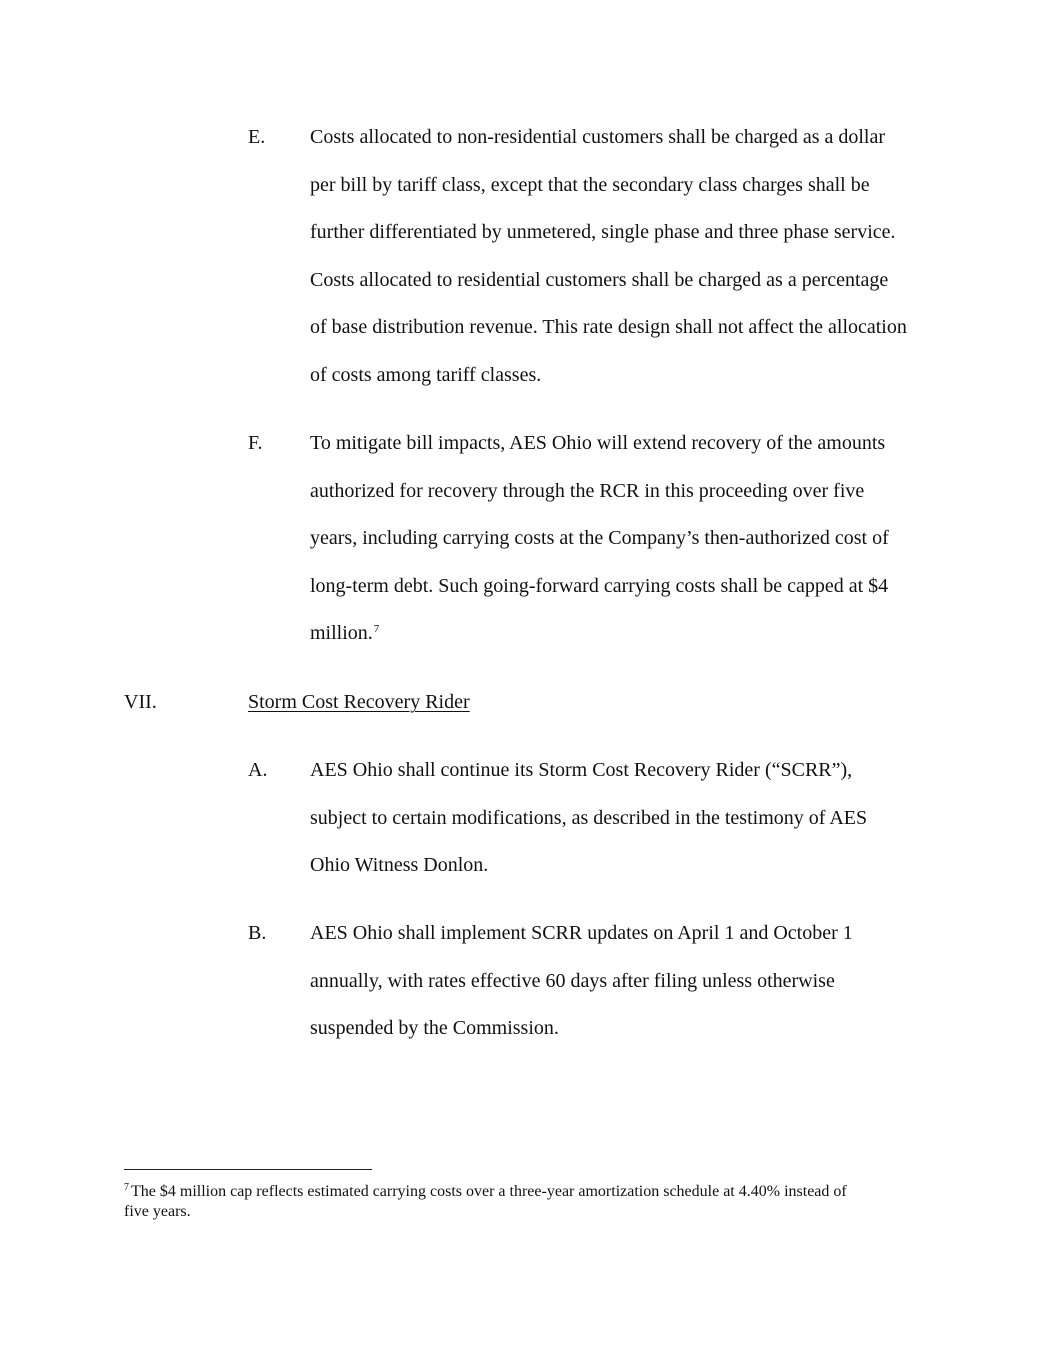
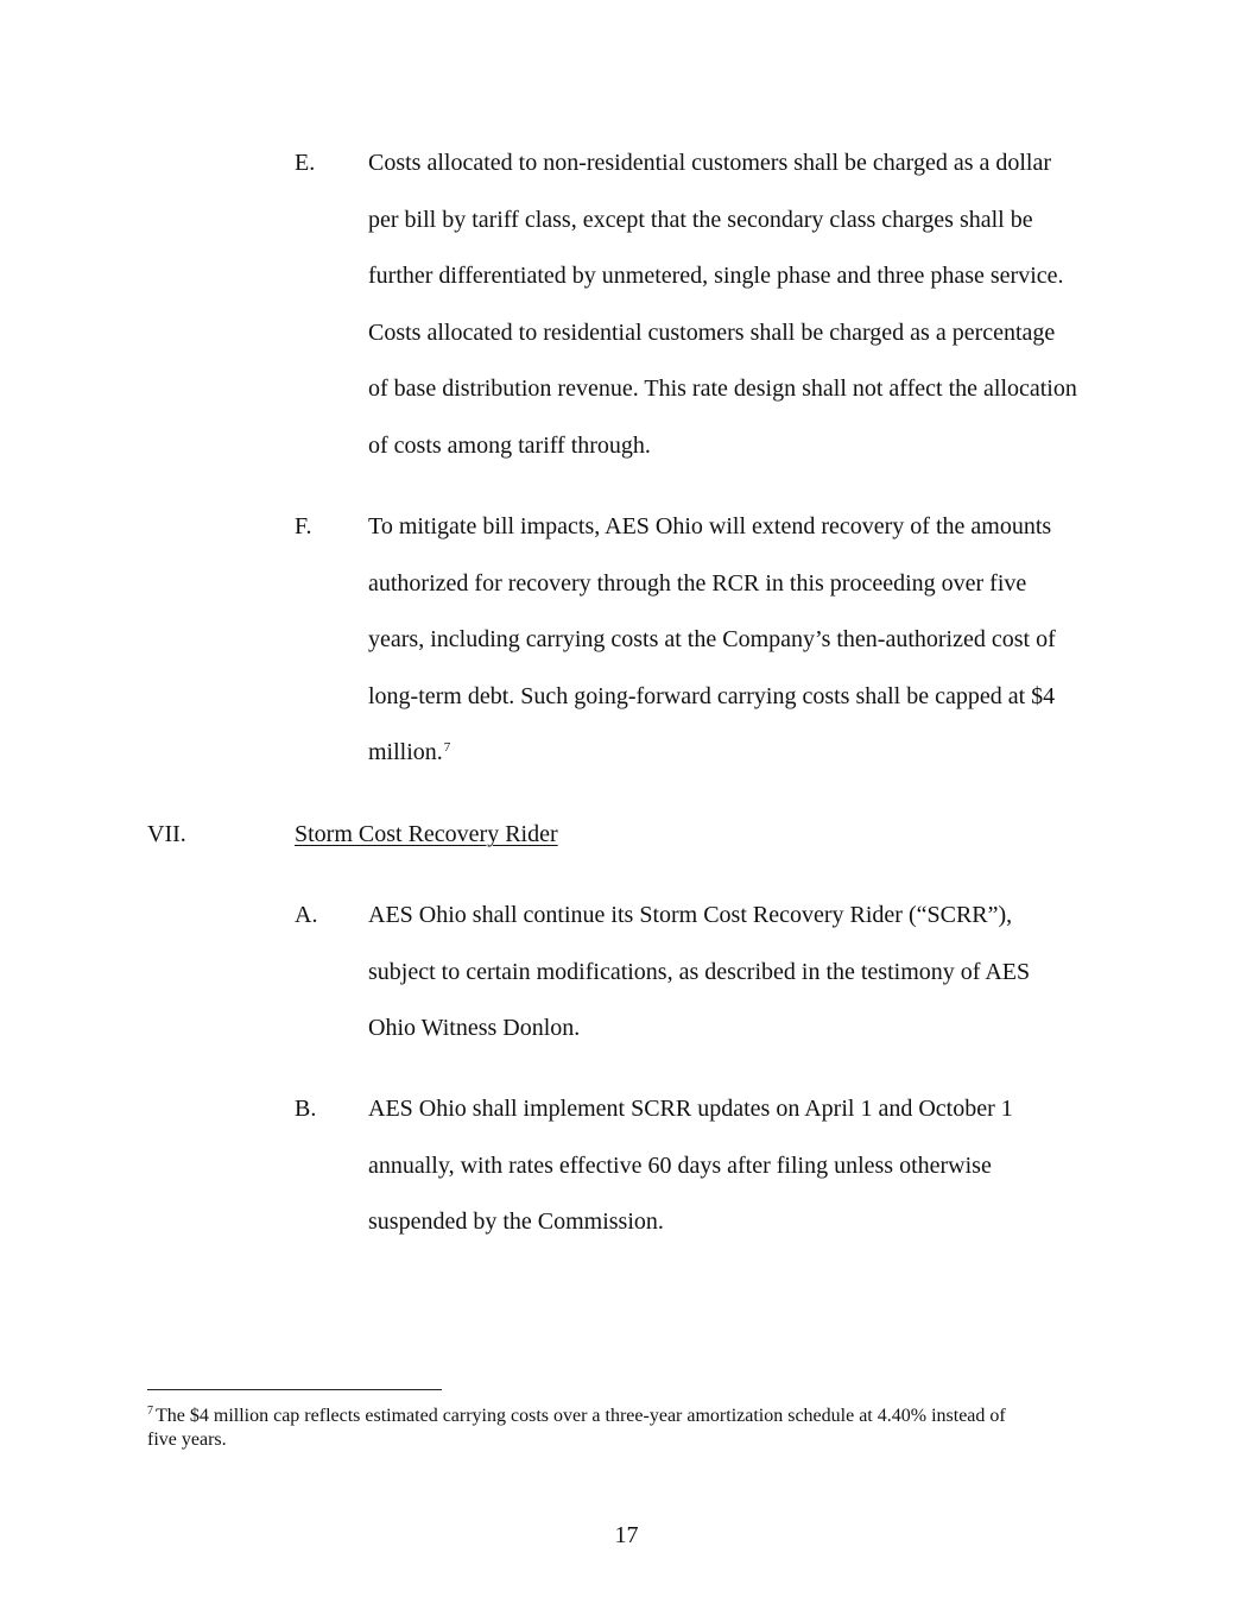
  E.
  Costs allocated to non-residential customers shall be charged as a dollar
  per bill by tariff class, except that the secondary class charges shall be
  further differentiated by unmetered, single phase and three phase service.
  Costs allocated to residential customers shall be charged as a percentage
  of base distribution revenue. This rate design shall not affect the allocation
- of costs among tariff classes.
+ of costs among tariff through.
  F.
  To mitigate bill impacts, AES Ohio will extend recovery of the amounts
  authorized for recovery through the RCR in this proceeding over five
  years, including carrying costs at the Company’s then-authorized cost of
  long-term debt. Such going-forward carrying costs shall be capped at $4
  million.7
  VII.
  Storm Cost Recovery Rider
  A.
  AES Ohio shall continue its Storm Cost Recovery Rider (“SCRR”),
  subject to certain modifications, as described in the testimony of AES
  Ohio Witness Donlon.
  B.
  AES Ohio shall implement SCRR updates on April 1 and October 1
  annually, with rates effective 60 days after filing unless otherwise
  suspended by the Commission.
  7 The $4 million cap reflects estimated carrying costs over a three-year amortization schedule at 4.40% instead of
  five years.
+ 17
